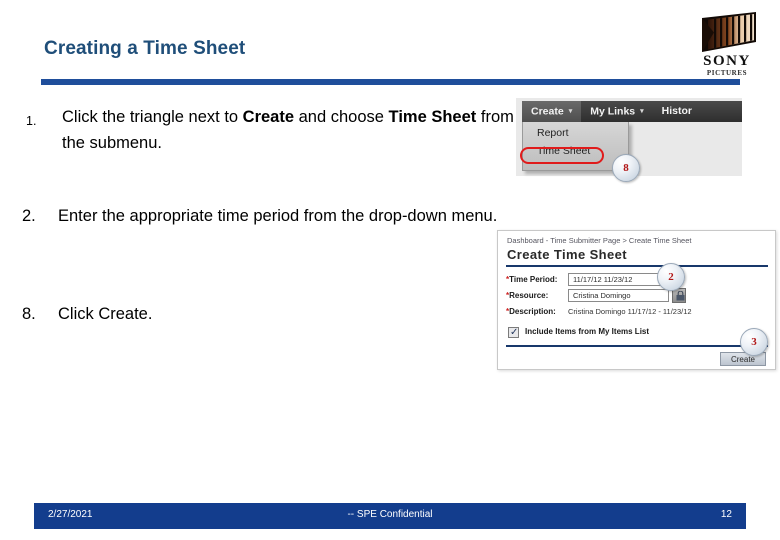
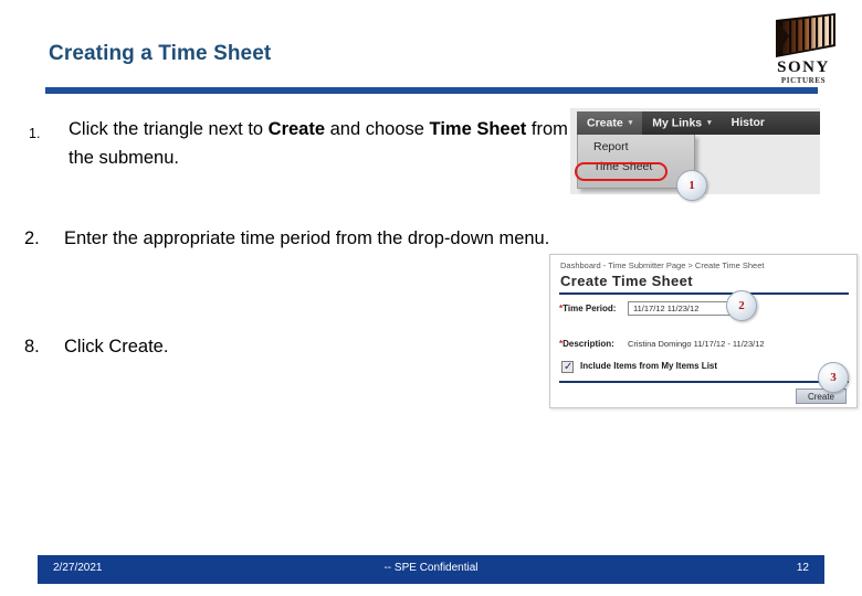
  SONY
  PICTURES
  Creating a Time Sheet
  1.
  Click the triangle next to Create and choose Time Sheet from the submenu.
  2.
  Enter the appropriate time period from the drop-down menu.
  8.
  Click Create.
  Create
  My Links
  Histor
  Report
  Time Sheet
- 8
+ 1
  Dashboard - Time Submitter Page > Create Time Sheet
  Create Time Sheet
  *Time Period:
  11/17/12 11/23/12
- *Resource:
- Cristina Domingo
  *Description:
  Cristina Domingo 11/17/12 - 11/23/12
  ✓
  Include Items from My Items List
  Create
  2
  3
  2/27/2021
  -- SPE Confidential
  12
